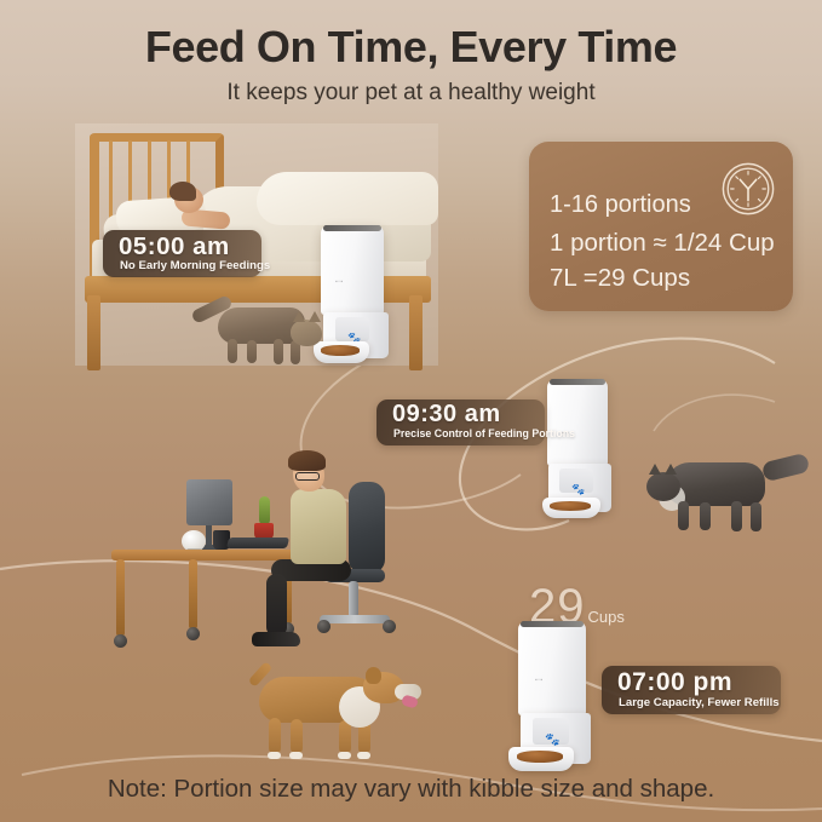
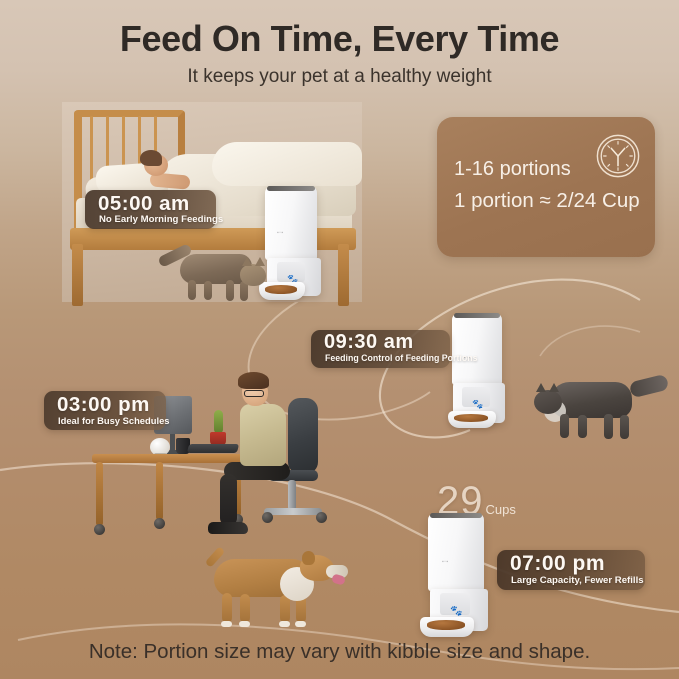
  🐾
  05:00 am
  No Early Morning Feedings
  1-16 portions
- 1 portion ≈ 1/24 Cup
+ 1 portion ≈ 2/24 Cup
- 7L =29 Cups
  🐾
  09:30 am
- Precise Control of Feeding Portions
+ Feeding Control of Feeding Portions
+ 03:00 pm
+ Ideal for Busy Schedules
  29 Cups
  🐾
  07:00 pm
  Large Capacity, Fewer Refills
  Feed On Time, Every Time
  It keeps your pet at a healthy weight
  Note: Portion size may vary with kibble size and shape.
